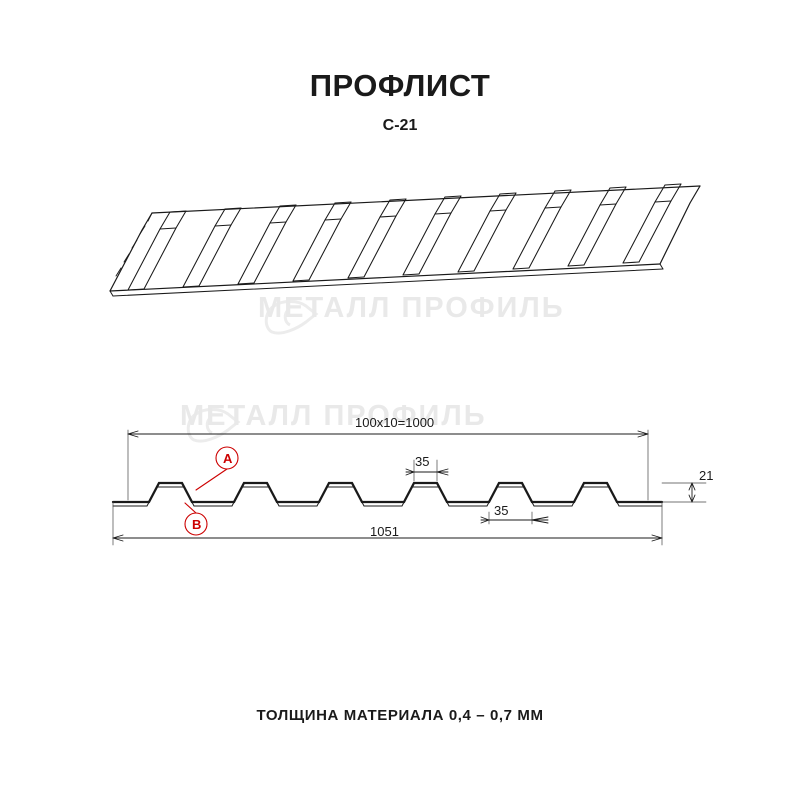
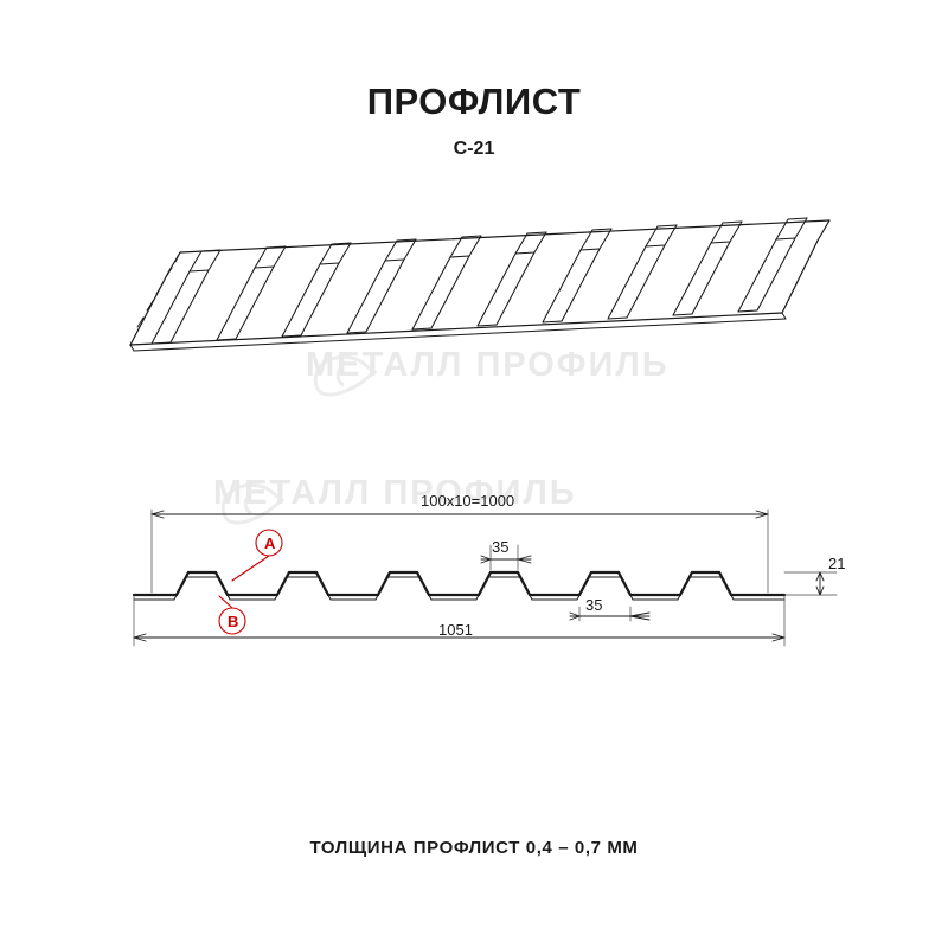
  МЕТАЛЛ ПРОФИЛЬ
  ПРОФЛИСТ
  С-21
  100х10=1000
  35
  35
  21
  1051
  A
  B
- ТОЛЩИНА МАТЕРИАЛА 0,4 – 0,7 ММ
+ ТОЛЩИНА ПРОФЛИСТ 0,4 – 0,7 ММ
